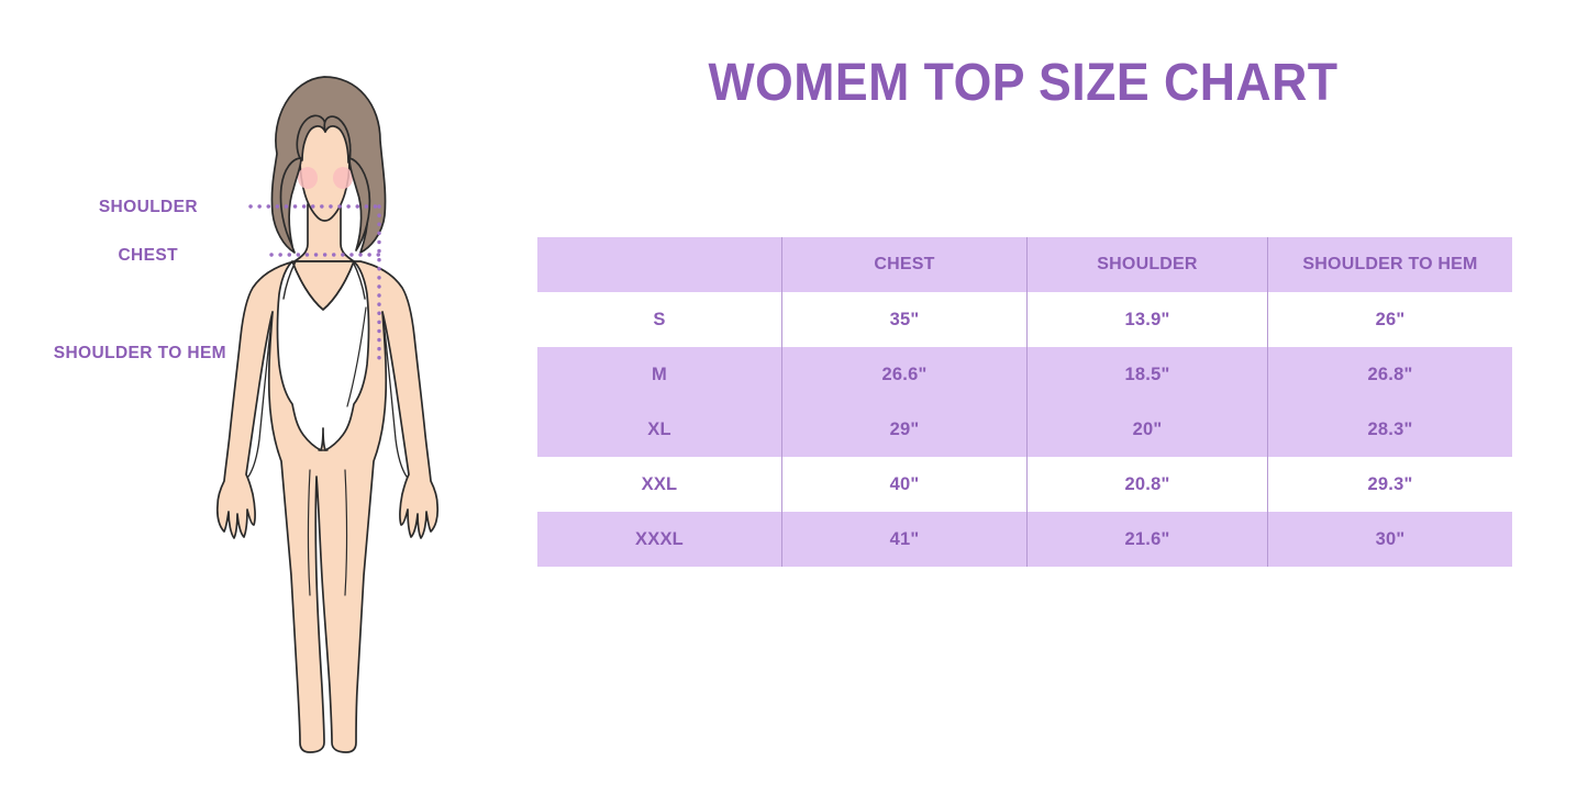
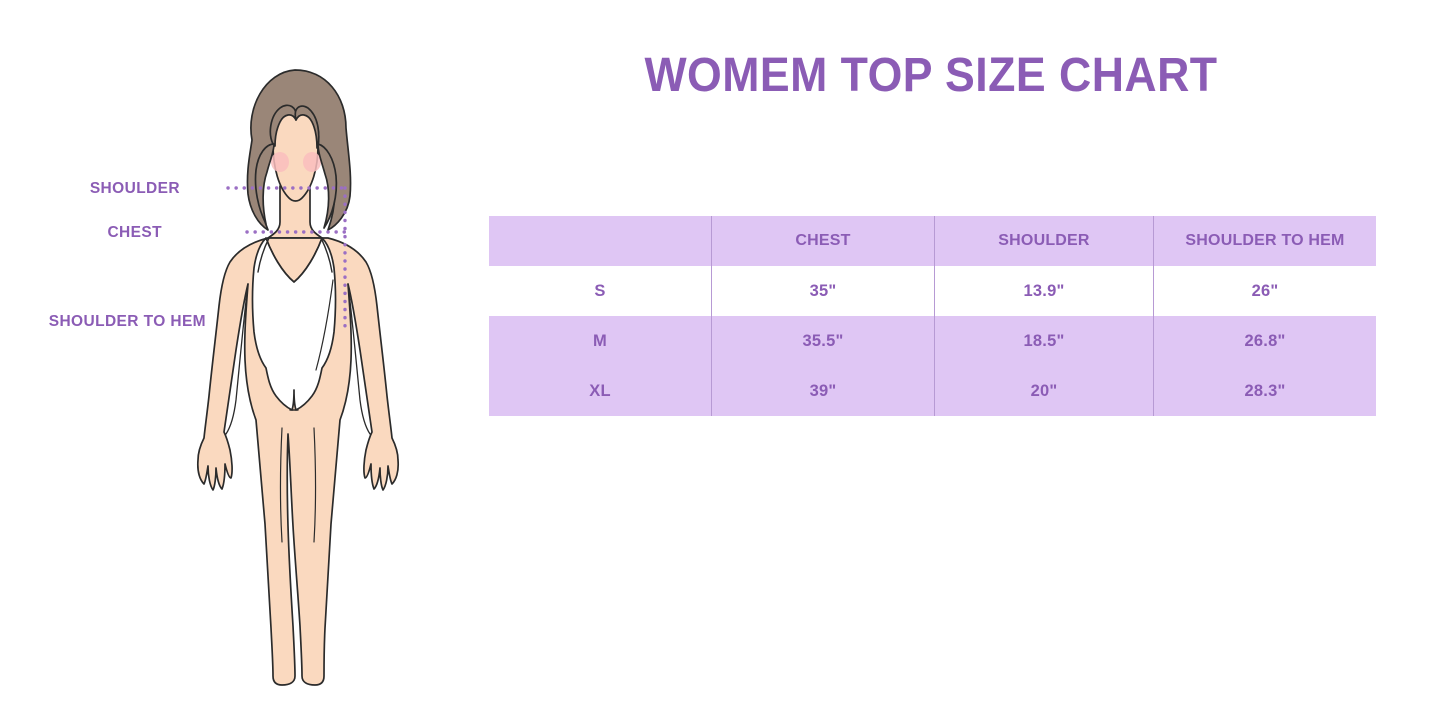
  WOMEM TOP SIZE CHART
  SHOULDER
  CHEST
  SHOULDER TO HEM
  	CHEST	SHOULDER	SHOULDER TO HEM
  S	35"	13.9"	26"
- M	26.6"	18.5"	26.8"
+ M	35.5"	18.5"	26.8"
- XL	29"	20"	28.3"
+ XL	39"	20"	28.3"
- XXL	40"	20.8"	29.3"
- XXXL	41"	21.6"	30"
